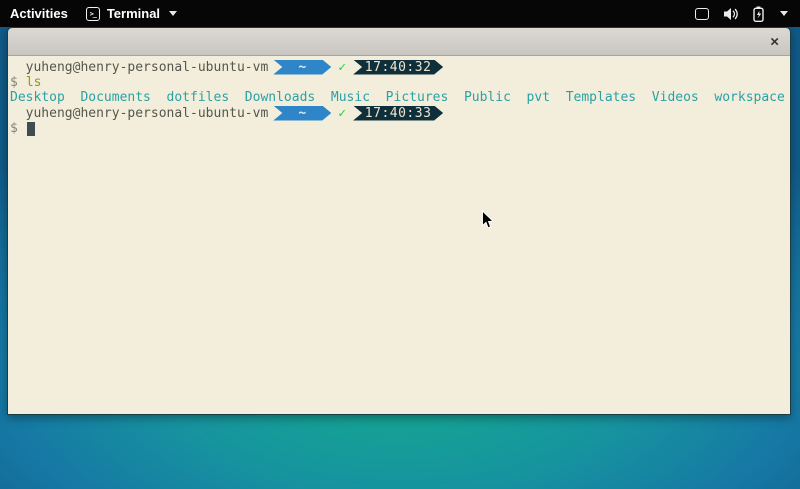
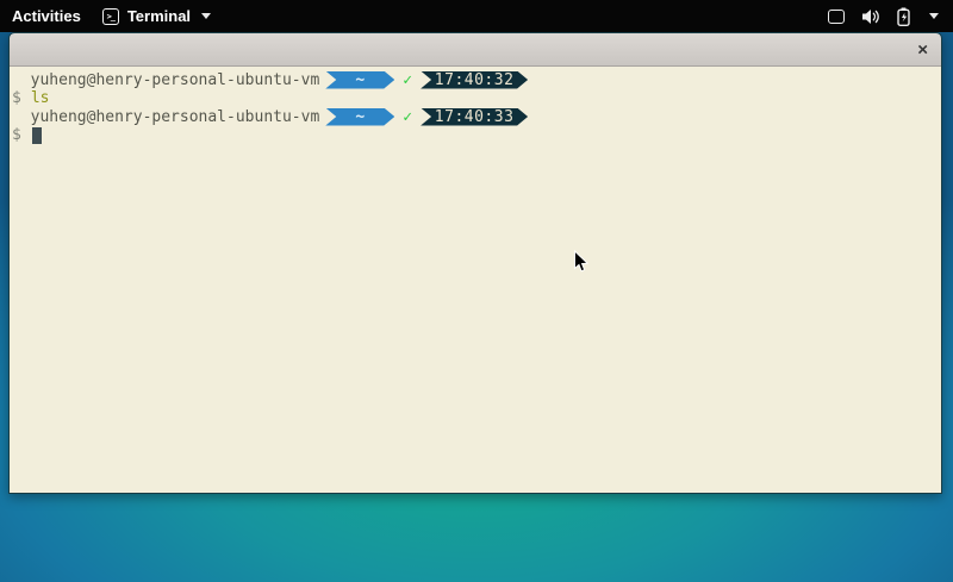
  Activities
  >_
  Terminal
  ×
  yuheng@henry-personal-ubuntu-vm
  ~
  ✓
  17:40:32
  $ ls
- Desktop Documents dotfiles Downloads Music Pictures Public pvt Templates Videos workspace
  yuheng@henry-personal-ubuntu-vm
  ~
  ✓
  17:40:33
  $
